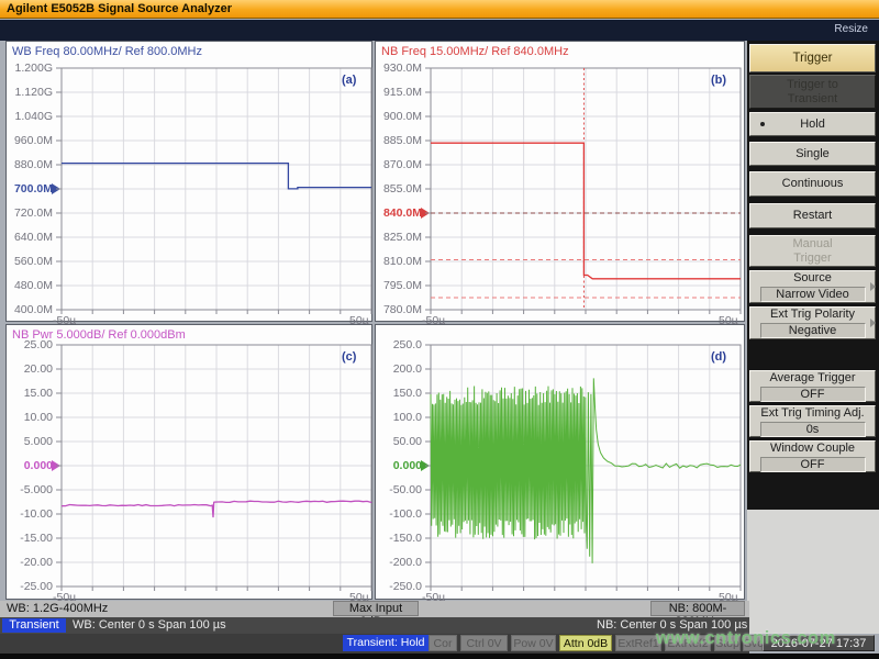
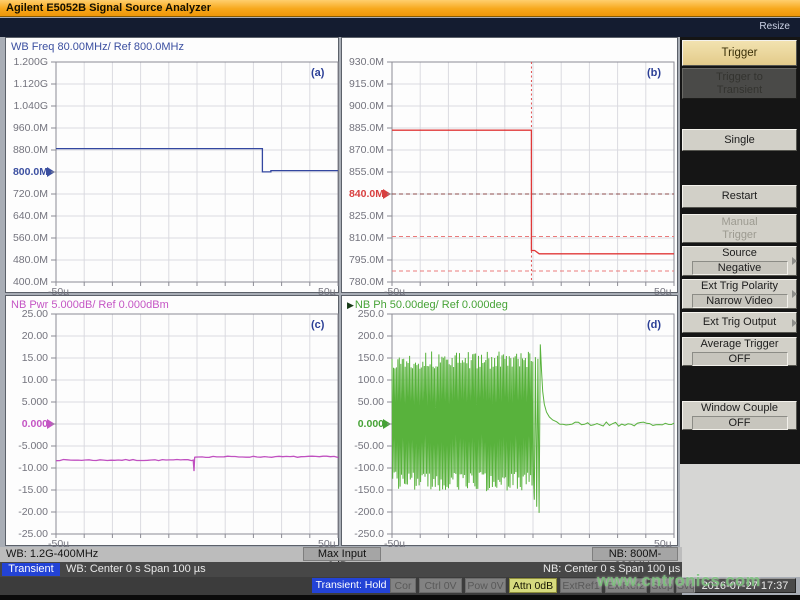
  Agilent E5052B Signal Source Analyzer
  Resize
  WB Freq 80.00MHz/ Ref 800.0MHz
  1.200G
  1.120G
  1.040G
  960.0M
  880.0M
- 700.0M
+ 800.0M
  720.0M
  640.0M
  560.0M
  480.0M
  400.0M
  -50µ
  50µ
  (a)
- NB Freq 15.00MHz/ Ref 840.0MHz
  930.0M
  915.0M
  900.0M
  885.0M
  870.0M
  855.0M
  840.0M
  825.0M
  810.0M
  795.0M
  780.0M
  -50µ
  50µ
  (b)
  NB Pwr 5.000dB/ Ref 0.000dBm
  25.00
  20.00
  15.00
  10.00
  5.000
  0.000
  -5.000
  -10.00
  -15.00
  -20.00
  -25.00
  -50µ
  50µ
  (c)
+ ▶NB Ph 50.00deg/ Ref 0.000deg
  250.0
  200.0
  150.0
  100.0
  50.00
  0.000
  -50.00
  -100.0
  -150.0
  -200.0
  -250.0
  -50µ
  50µ
  (d)
  Trigger
  Trigger to
  Transient
- Hold
  Single
- Continuous
  Restart
  Manual
  Trigger
  Source
- Narrow Video
+ Negative
  Ext Trig Polarity
- Negative
+ Narrow Video
+ Ext Trig Output
  Average Trigger
  OFF
- Ext Trig Timing Adj.
- 0s
  Window Couple
  OFF
  WB: 1.2G-400MHz
  Transient
  WB: Center 0 s Span 100 µs
  NB: Center 0 s Span 100 µs
  Transient: Hold
  2016-07-27 17:37
  Cor
  Ctrl 0V
  Pow 0V
  Attn 0dB
  ExtRef1
  ExtRef2
  Stop
  Svc
  www.cntronics.com
